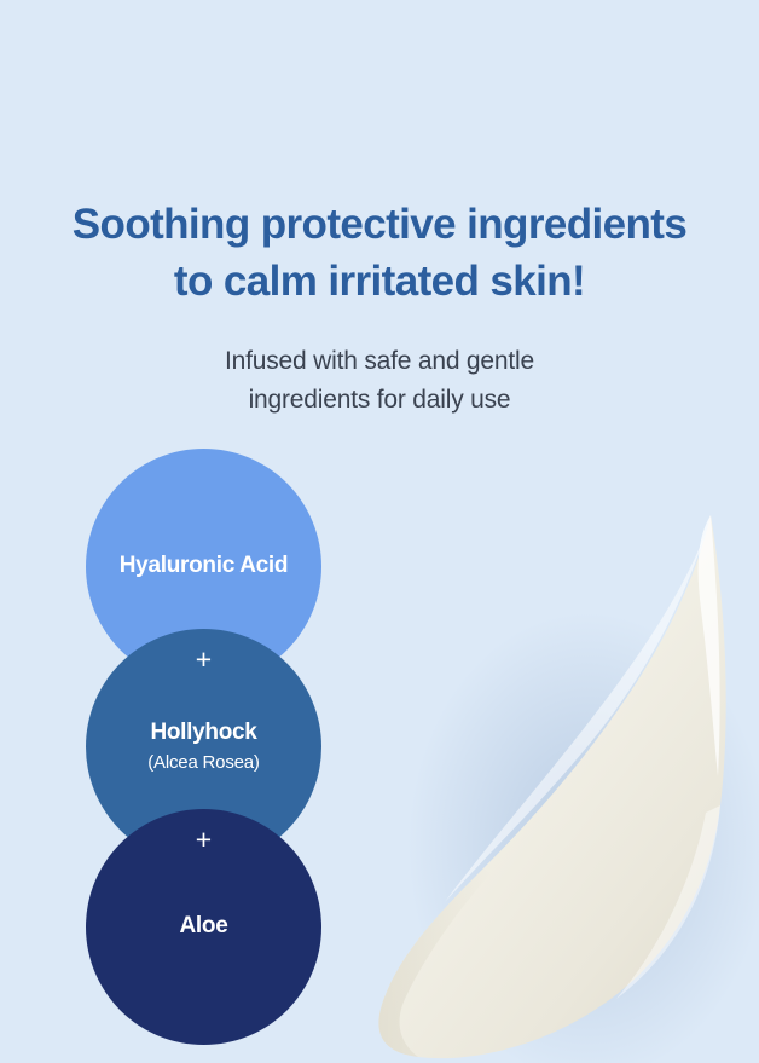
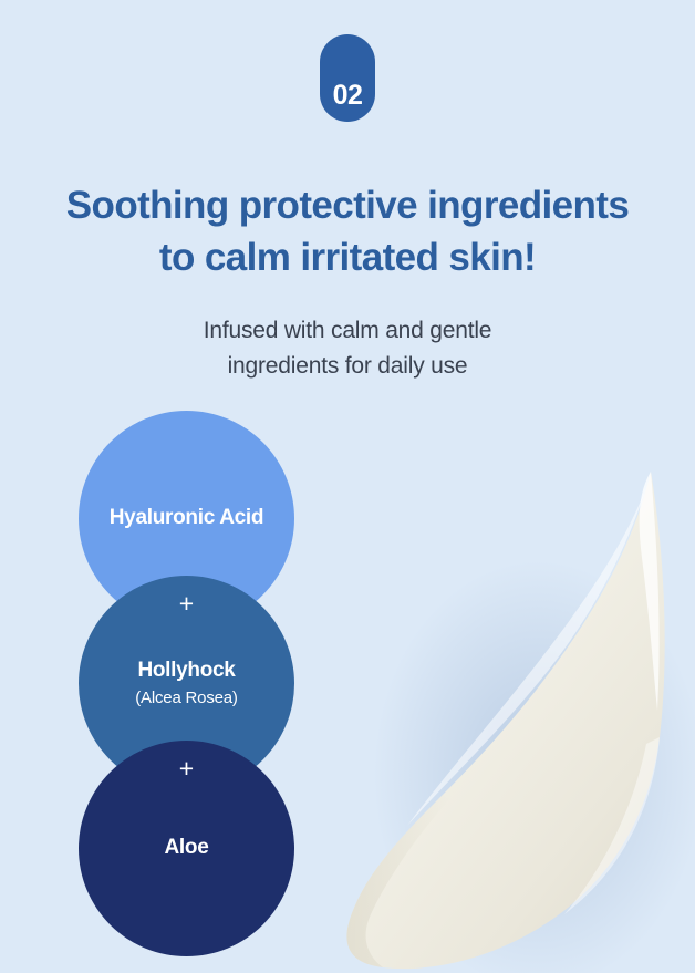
+ 02
  Soothing protective ingredients
  to calm irritated skin!
- Infused with safe and gentle
+ Infused with calm and gentle
  ingredients for daily use
  Hyaluronic Acid
  +
  Hollyhock
  (Alcea Rosea)
  +
  Aloe
